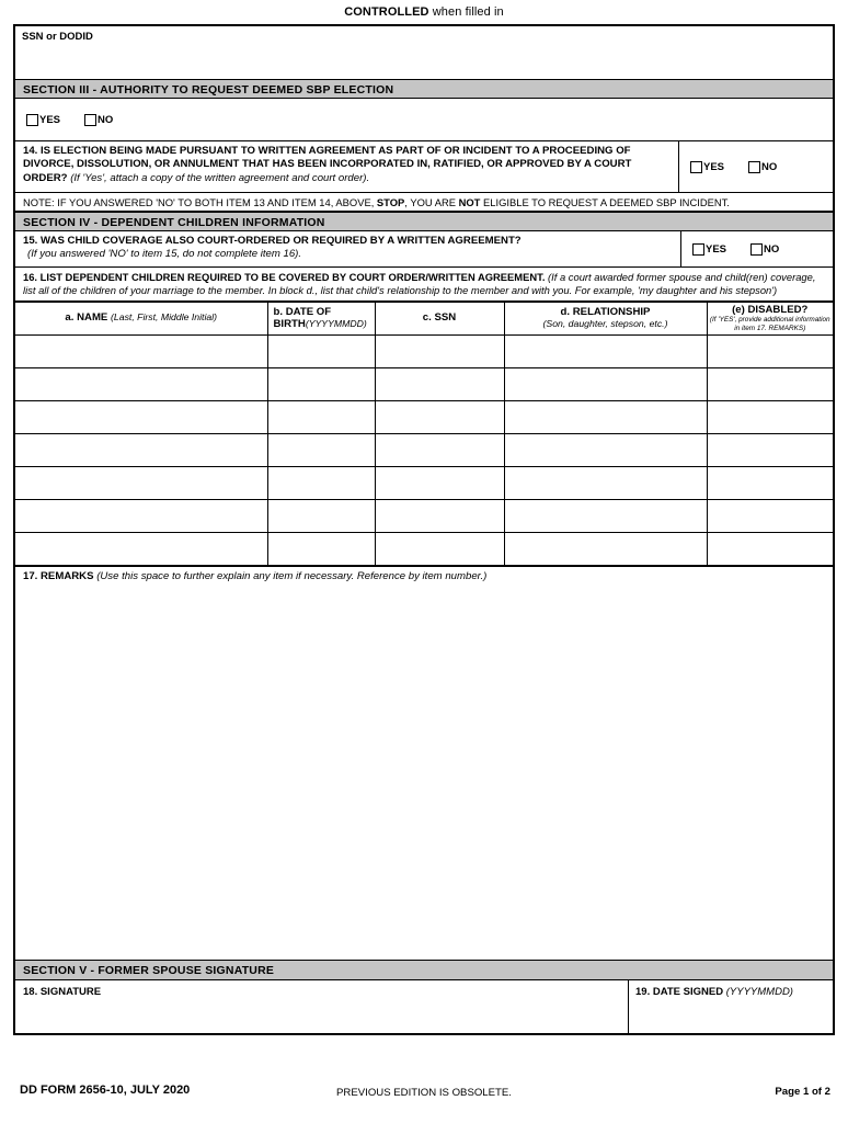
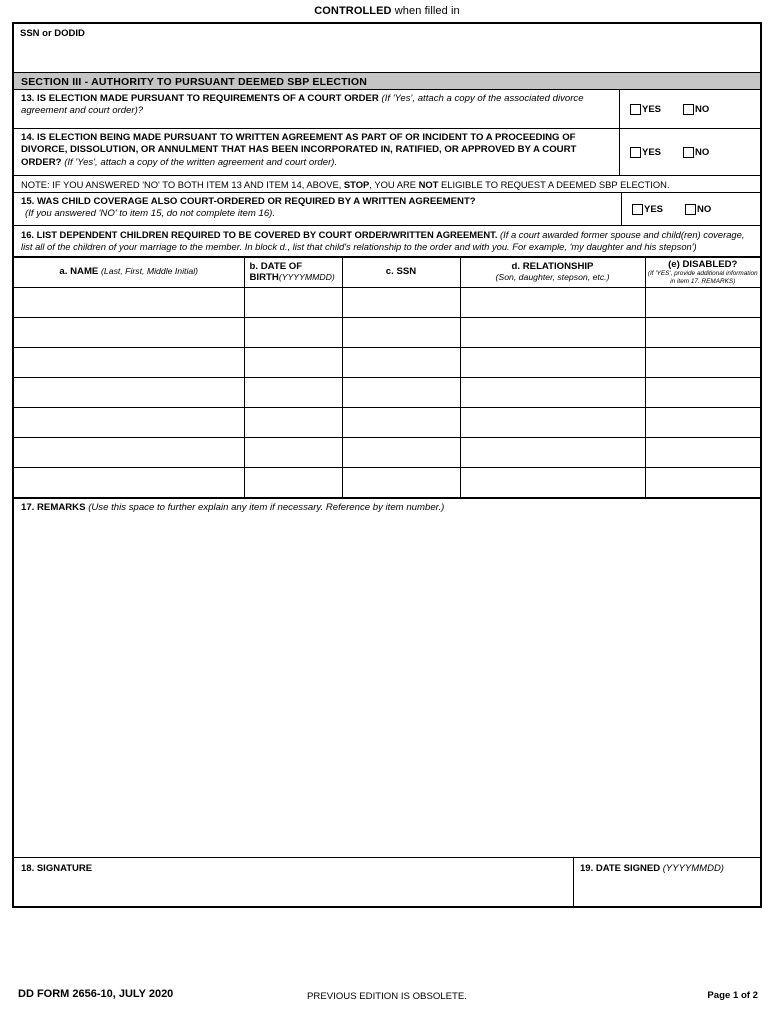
  CONTROLLED when filled in
  SSN or DODID
- SECTION III - AUTHORITY TO REQUEST DEEMED SBP ELECTION
+ SECTION III - AUTHORITY TO PURSUANT DEEMED SBP ELECTION
+ 13. IS ELECTION MADE PURSUANT TO REQUIREMENTS OF A COURT ORDER (If 'Yes', attach a copy of the associated divorce agreement and court order)?
  YES
  NO
  14. IS ELECTION BEING MADE PURSUANT TO WRITTEN AGREEMENT AS PART OF OR INCIDENT TO A PROCEEDING OF DIVORCE, DISSOLUTION, OR ANNULMENT THAT HAS BEEN INCORPORATED IN, RATIFIED, OR APPROVED BY A COURT ORDER? (If 'Yes', attach a copy of the written agreement and court order).
  YES
  NO
- NOTE: IF YOU ANSWERED 'NO' TO BOTH ITEM 13 AND ITEM 14, ABOVE, STOP, YOU ARE NOT ELIGIBLE TO REQUEST A DEEMED SBP INCIDENT.
+ NOTE: IF YOU ANSWERED 'NO' TO BOTH ITEM 13 AND ITEM 14, ABOVE, STOP, YOU ARE NOT ELIGIBLE TO REQUEST A DEEMED SBP ELECTION.
- SECTION IV - DEPENDENT CHILDREN INFORMATION
  15. WAS CHILD COVERAGE ALSO COURT-ORDERED OR REQUIRED BY A WRITTEN AGREEMENT?
  (If you answered 'NO' to item 15, do not complete item 16).
  YES
  NO
- 16. LIST DEPENDENT CHILDREN REQUIRED TO BE COVERED BY COURT ORDER/WRITTEN AGREEMENT. (If a court awarded former spouse and child(ren) coverage, list all of the children of your marriage to the member. In block d., list that child's relationship to the member and with you. For example, 'my daughter and his stepson')
+ 16. LIST DEPENDENT CHILDREN REQUIRED TO BE COVERED BY COURT ORDER/WRITTEN AGREEMENT. (If a court awarded former spouse and child(ren) coverage, list all of the children of your marriage to the member. In block d., list that child's relationship to the order and with you. For example, 'my daughter and his stepson')
  17. REMARKS (Use this space to further explain any item if necessary. Reference by item number.)
- SECTION V - FORMER SPOUSE SIGNATURE
  18. SIGNATURE
  19. DATE SIGNED (YYYYMMDD)
  DD FORM 2656-10, JULY 2020
  PREVIOUS EDITION IS OBSOLETE.
  Page 1 of 2
